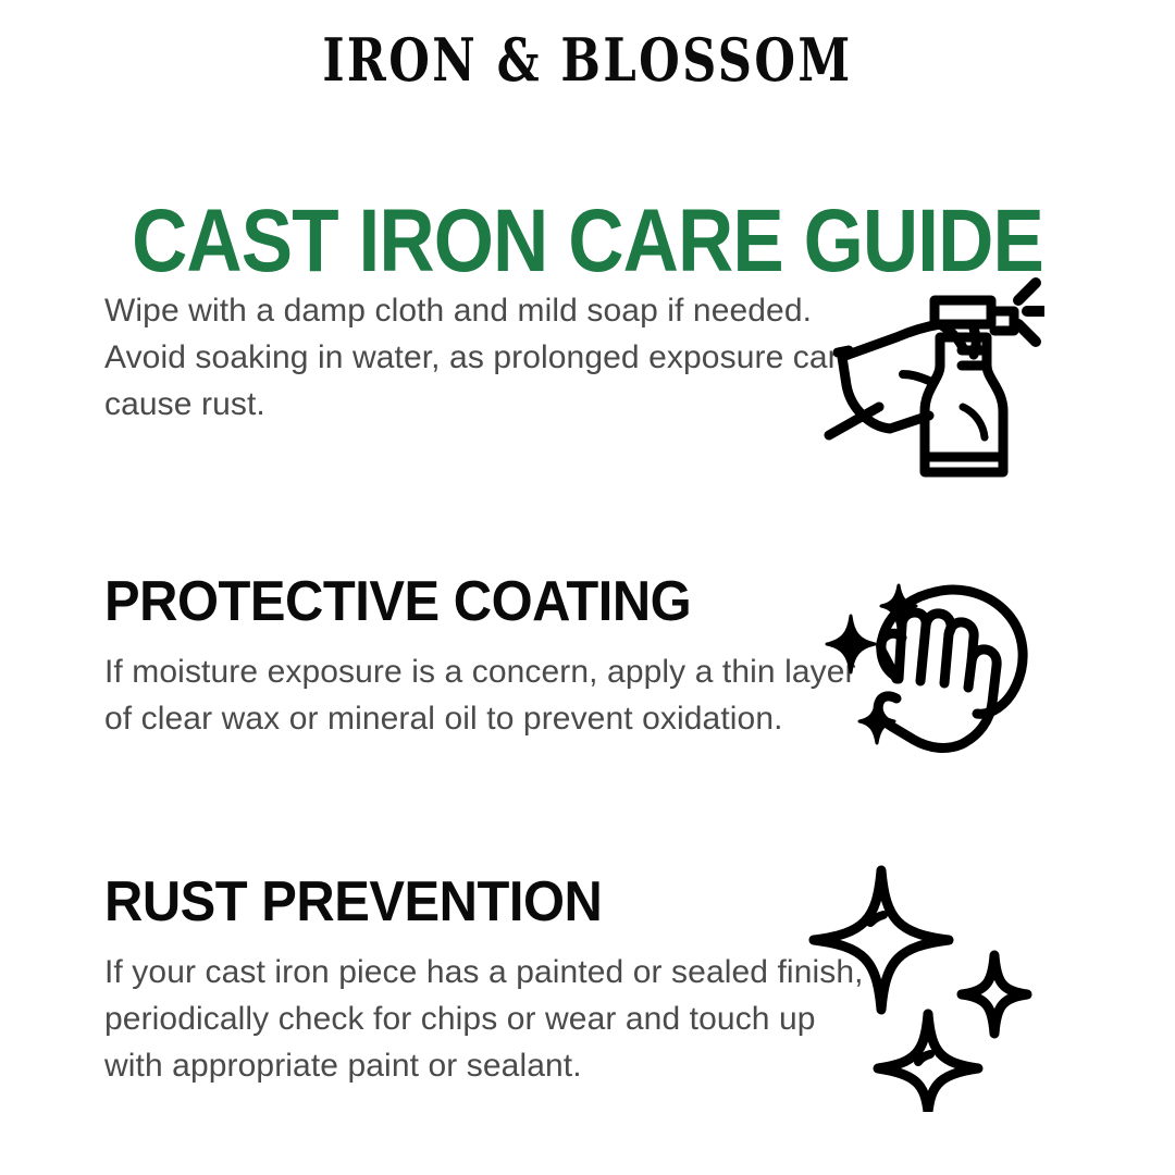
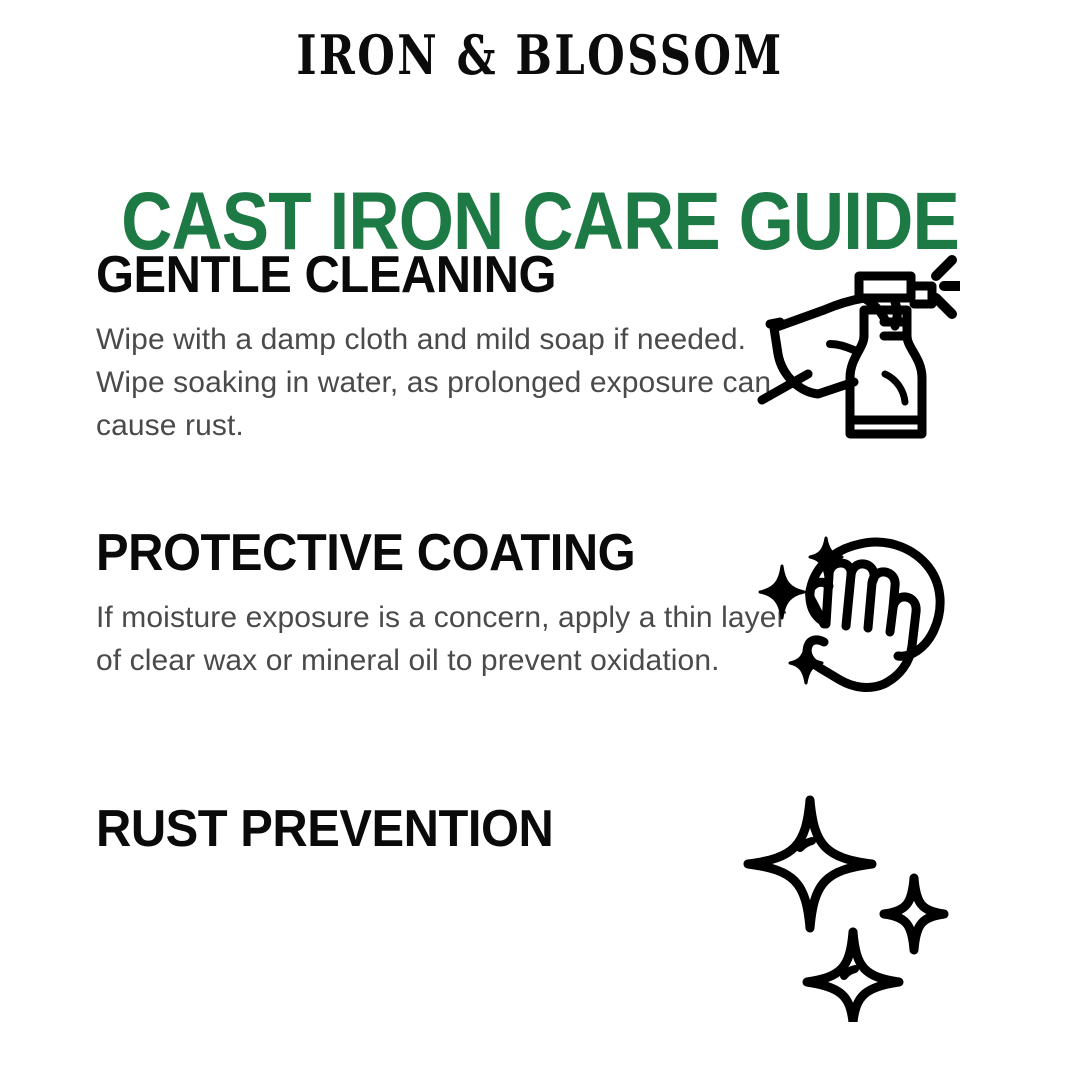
  IRON & BLOSSOM
  CAST IRON CARE GUIDE
+ GENTLE CLEANING
- Wipe with a damp cloth and mild soap if needed. Avoid soaking in water, as prolonged exposure can cause rust.
+ Wipe with a damp cloth and mild soap if needed. Wipe soaking in water, as prolonged exposure can cause rust.
  PROTECTIVE COATING
  If moisture exposure is a concern, apply a thin laye of clear wax or mineral oil to prevent oxidation.
  RUST PREVENTION
- If your cast iron piece has a painted or sealed finish, periodically check for chips or wear and touch up with appropriate paint or sealant.
